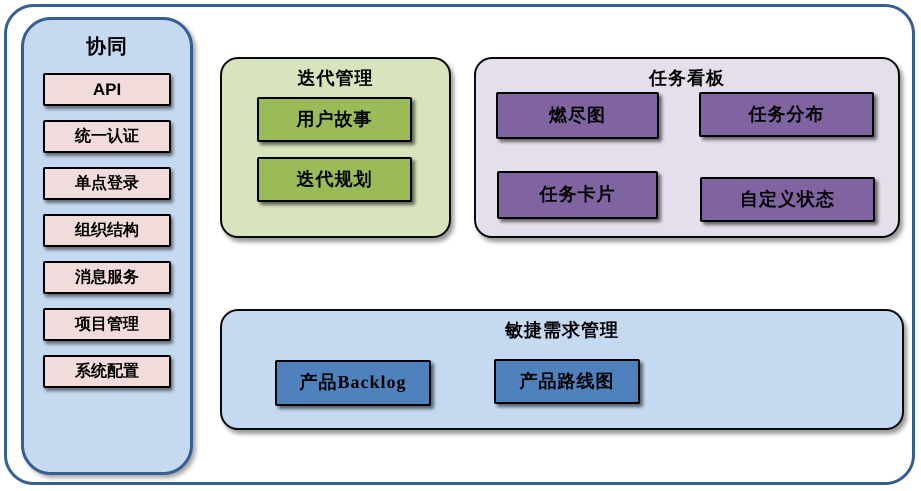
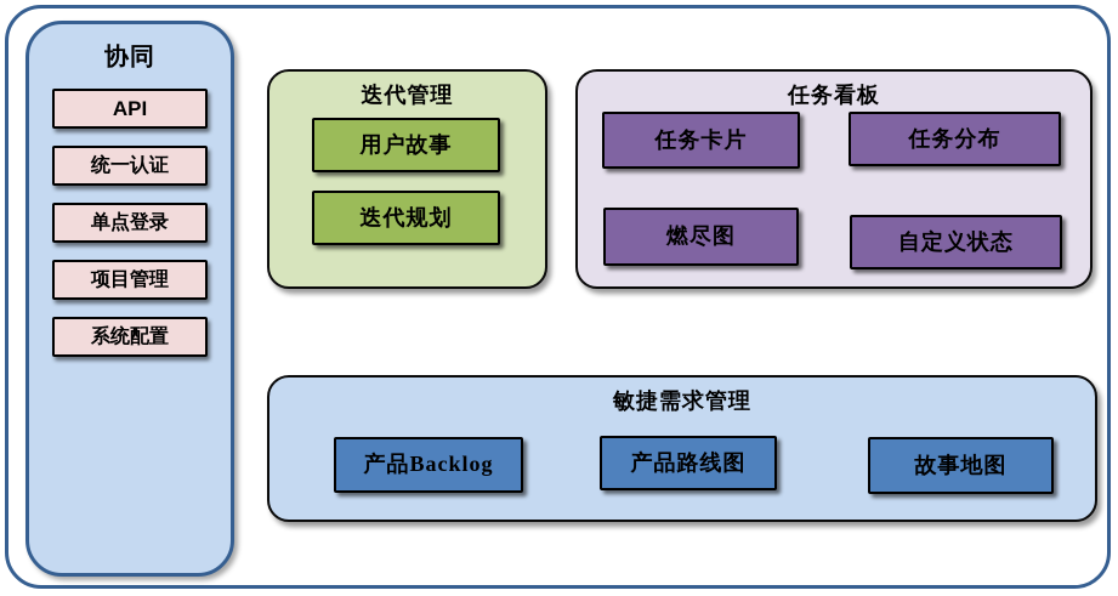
  协同
  API
  统一认证
  单点登录
- 组织结构
- 消息服务
  项目管理
  系统配置
  迭代管理
  用户故事
  迭代规划
  任务看板
- 燃尽图
+ 任务卡片
  任务分布
- 任务卡片
+ 燃尽图
  自定义状态
  敏捷需求管理
  产品Backlog
  产品路线图
+ 故事地图
